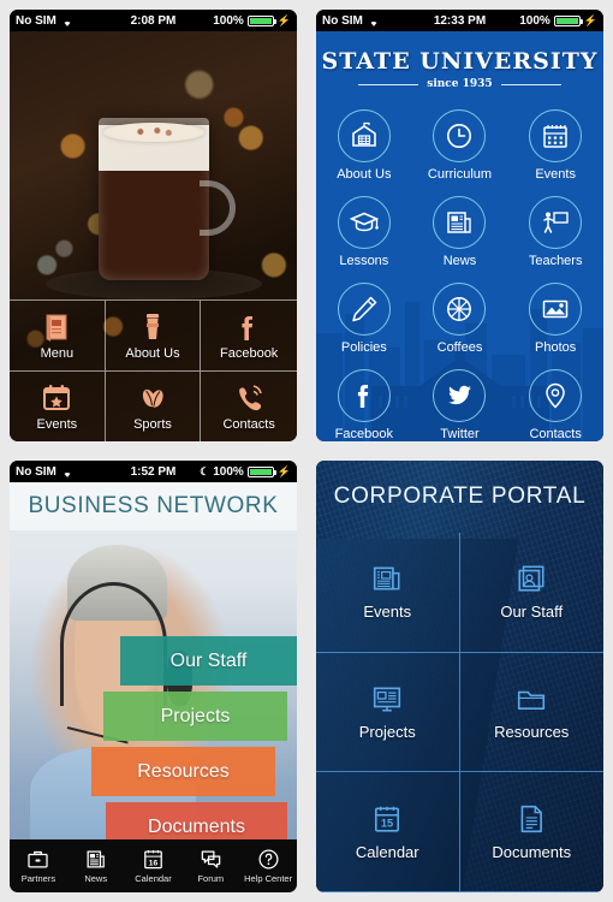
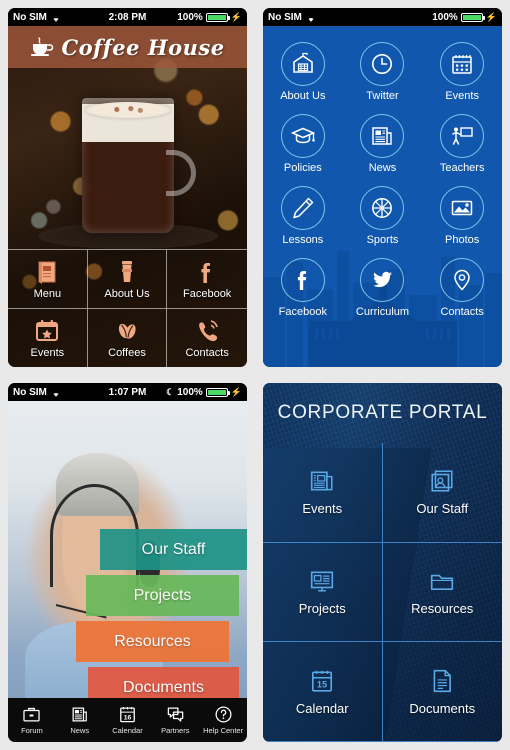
  No SIM
  2:08 PM
  100%
  ⚡
+ Coffee House
  Menu
  About Us
  Facebook
  Events
- Sports
+ Coffees
  Contacts
  No SIM
- 12:33 PM
  100%
  ⚡
- STATE UNIVERSITY
- since 1935
  About Us
- Curriculum
+ Twitter
  Events
- Lessons
+ Policies
  News
  Teachers
- Policies
+ Lessons
- Coffees
+ Sports
  Photos
  Facebook
- Twitter
+ Curriculum
  Contacts
  No SIM
- 1:52 PM
+ 1:07 PM
  ☾
  100%
  ⚡
- BUSINESS NETWORK
  Our Staff
  Projects
  Resources
  Documents
- Partners
+ Forum
  News
  Calendar
- Forum
+ Partners
  Help Center
  CORPORATE PORTAL
  Events
  Our Staff
  Projects
  Resources
  15
  Calendar
  Documents
